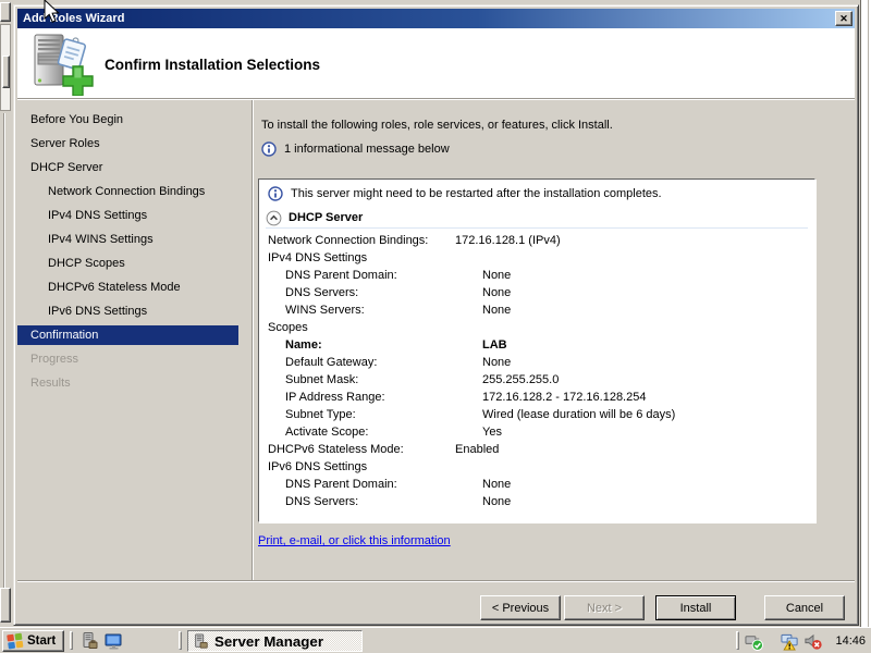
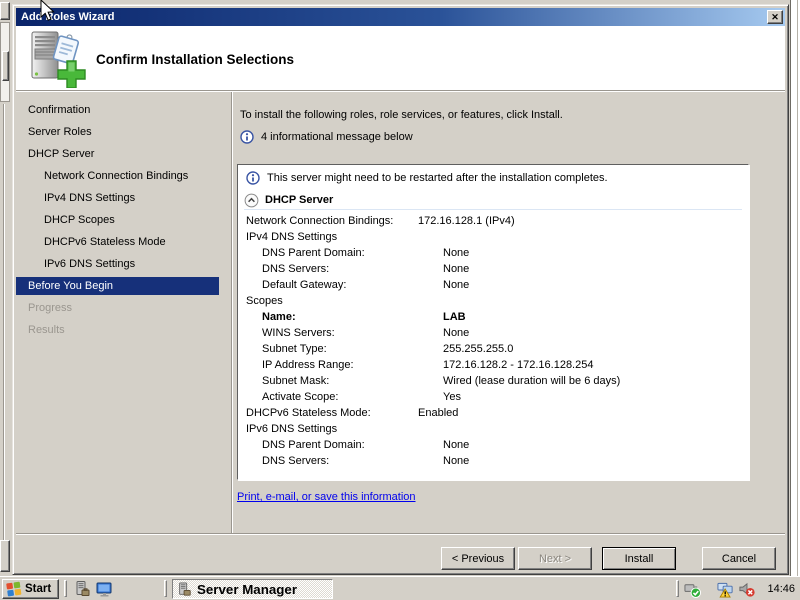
  Addoles Wizard
  ✕
  Confirm Installation Selections
- Before You Begin
+ Confirmation
  Server Roles
  DHCP Server
  Network Connection Bindings
  IPv4 DNS Settings
- IPv4 WINS Settings
  DHCP Scopes
  DHCPv6 Stateless Mode
  IPv6 DNS Settings
- Confirmation
+ Before You Begin
  Progress
  Results
  To install the following roles, role services, or features, click Install.
- 1 informational message below
+ 4 informational message below
  This server might need to be restarted after the installation completes.
  DHCP Server
  Network Connection Bindings:
  172.16.128.1 (IPv4)
  IPv4 DNS Settings
  DNS Parent Domain:
  None
  DNS Servers:
  None
- WINS Servers:
+ Default Gateway:
  None
  Scopes
  Name:
  LAB
- Default Gateway:
+ WINS Servers:
  None
- Subnet Mask:
+ Subnet Type:
  255.255.255.0
  IP Address Range:
  172.16.128.2 - 172.16.128.254
- Subnet Type:
+ Subnet Mask:
  Wired (lease duration will be 6 days)
  Activate Scope:
  Yes
  DHCPv6 Stateless Mode:
  Enabled
  IPv6 DNS Settings
  DNS Parent Domain:
  None
  DNS Servers:
  None
- Print, e-mail, or click this information
+ Print, e-mail, or save this information
  < Previous
  Next >
  Install
  Cancel
  Start
  Server Manager
  14:46
